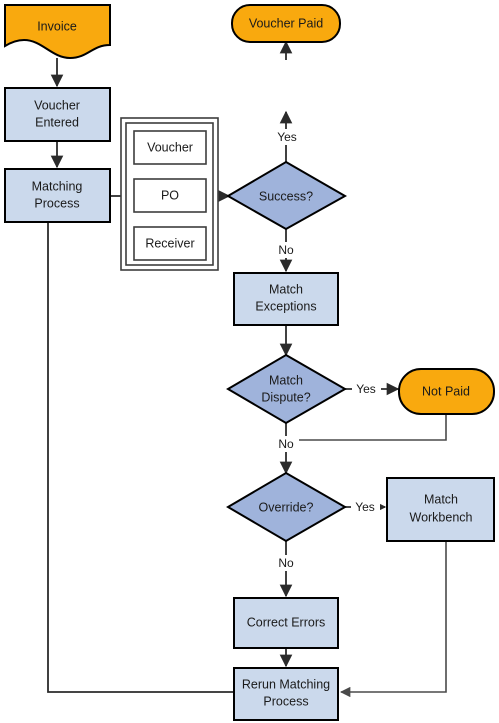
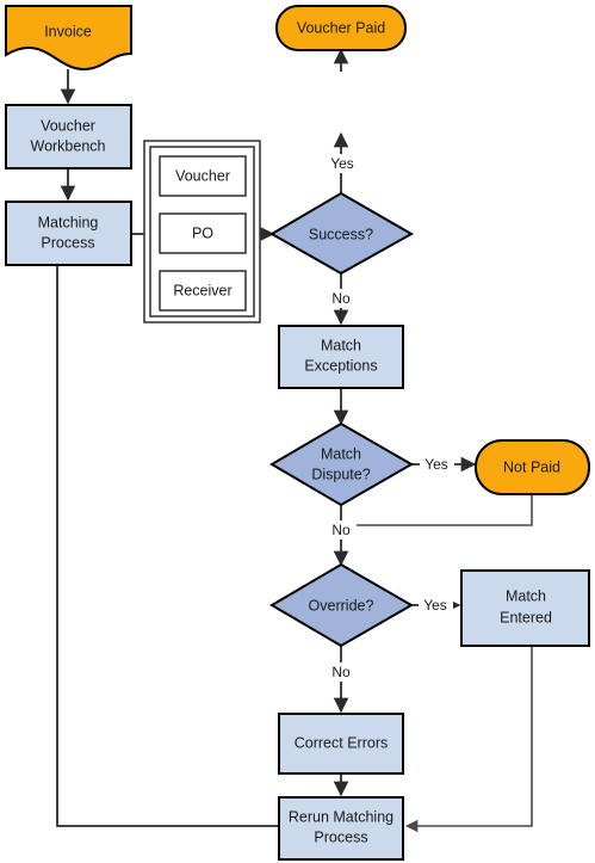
  Invoice
  Voucher
- Entered
+ Workbench
  Matching
  Process
  Voucher
  PO
  Receiver
  Voucher Paid
  Success?
  Match
  Exceptions
  Match
  Dispute?
  Not Paid
  Override?
  Match
- Workbench
+ Entered
  Correct Errors
  Rerun Matching
  Process
  Yes
  No
  Yes
  No
  Yes
  No
